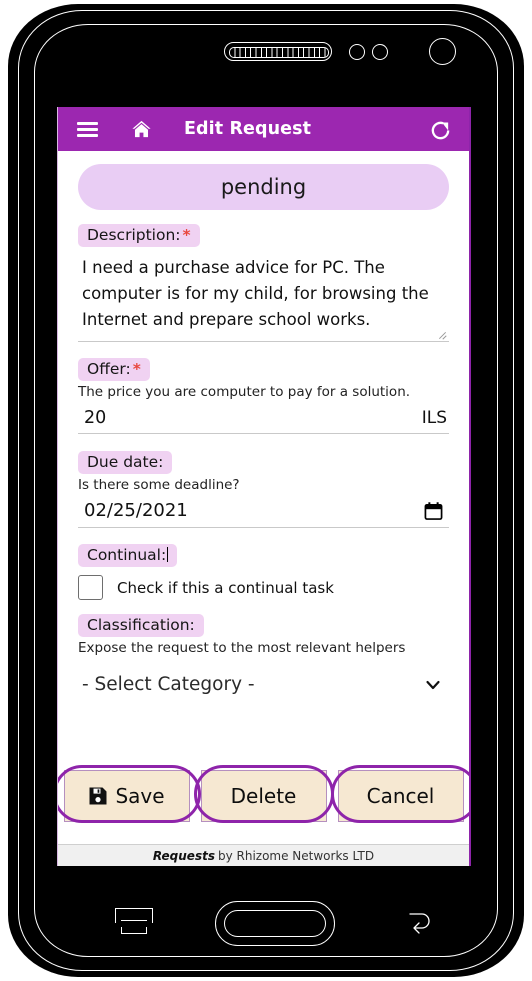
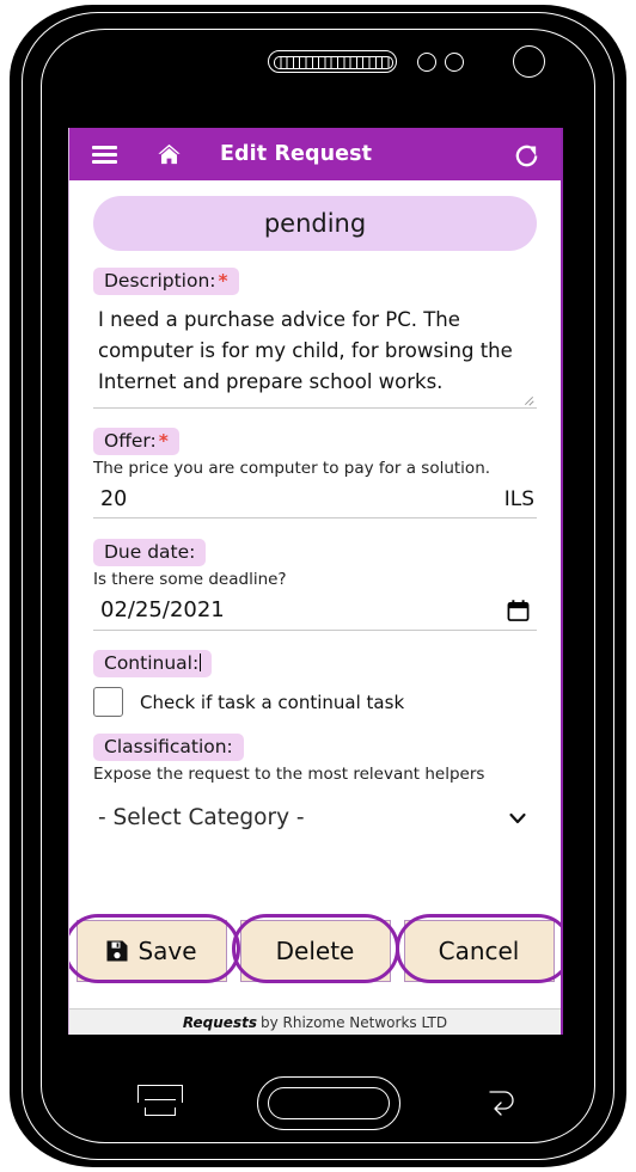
  Edit Request
  pending
  Description:*
  I need a purchase advice for PC. The computer is for my child, for browsing the Internet and prepare school works.
  Offer:*
  The price you are computer to pay for a solution.
  20
  ILS
  Due date:
  Is there some deadline?
  02/25/2021
  Continual:
- Check if this a continual task
+ Check if task a continual task
  Classification:
  Expose the request to the most relevant helpers
  - Select Category -
  Save
  Delete
  Cancel
  Requests
  by Rhizome Networks LTD
